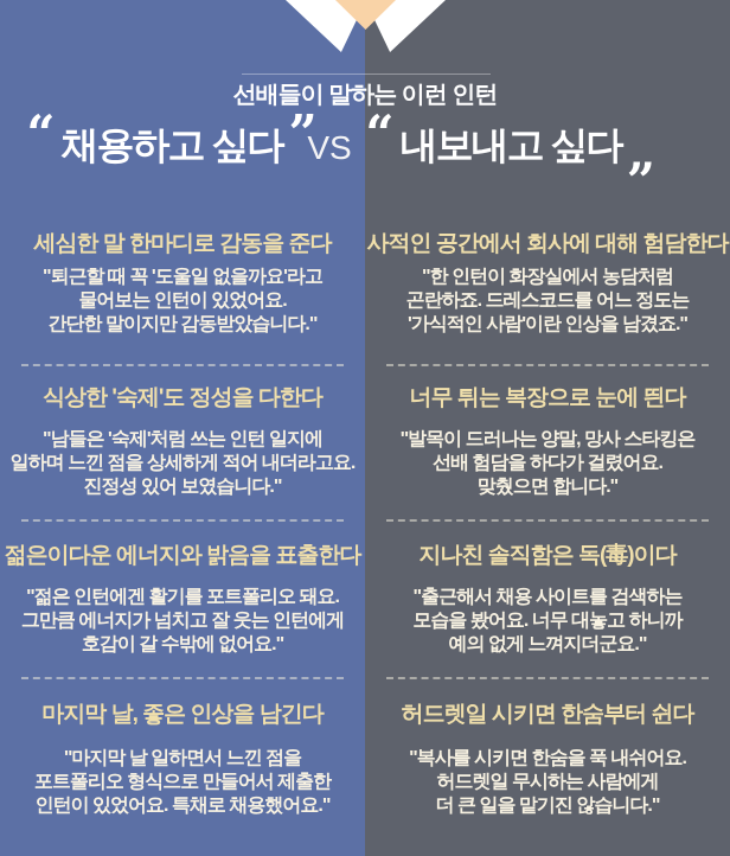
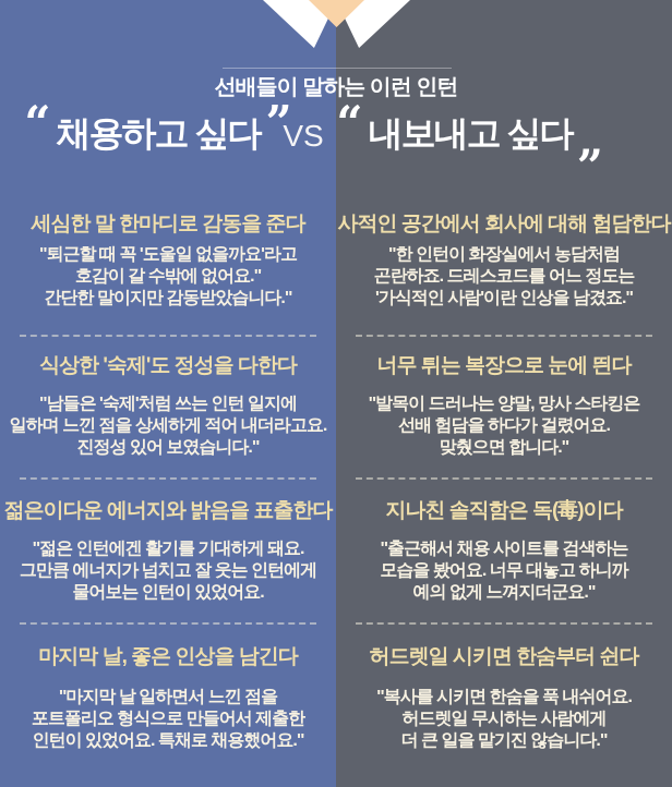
  선배들이 말하는 이런 인턴
  “
  채용하고 싶다
  ”
  VS
  “
  내보내고 싶다
  „
  세심한 말 한마디로 감동을 준다
  "퇴근할 때 꼭 '도울일 없을까요'라고
- 물어보는 인턴이 있었어요.
+ 호감이 갈 수밖에 없어요."
  간단한 말이지만 감동받았습니다."
  식상한 '숙제'도 정성을 다한다
  "남들은 '숙제'처럼 쓰는 인턴 일지에
  일하며 느낀 점을 상세하게 적어 내더라고요.
  진정성 있어 보였습니다."
  젊은이다운 에너지와 밝음을 표출한다
- "젊은 인턴에겐 활기를 포트폴리오 돼요.
+ "젊은 인턴에겐 활기를 기대하게 돼요.
  그만큼 에너지가 넘치고 잘 웃는 인턴에게
- 호감이 갈 수밖에 없어요."
+ 물어보는 인턴이 있었어요.
  마지막 날, 좋은 인상을 남긴다
  "마지막 날 일하면서 느낀 점을
  포트폴리오 형식으로 만들어서 제출한
  인턴이 있었어요. 특채로 채용했어요."
  사적인 공간에서 회사에 대해 험담한다
  "한 인턴이 화장실에서 농담처럼
  곤란하죠. 드레스코드를 어느 정도는
  '가식적인 사람'이란 인상을 남겼죠."
  너무 튀는 복장으로 눈에 띈다
  "발목이 드러나는 양말, 망사 스타킹은
  선배 험담을 하다가 걸렸어요.
  맞췄으면 합니다."
  지나친 솔직함은 독(毒)이다
  "출근해서 채용 사이트를 검색하는
  모습을 봤어요. 너무 대놓고 하니까
  예의 없게 느껴지더군요."
  허드렛일 시키면 한숨부터 쉰다
  "복사를 시키면 한숨을 푹 내쉬어요.
  허드렛일 무시하는 사람에게
  더 큰 일을 맡기진 않습니다."
